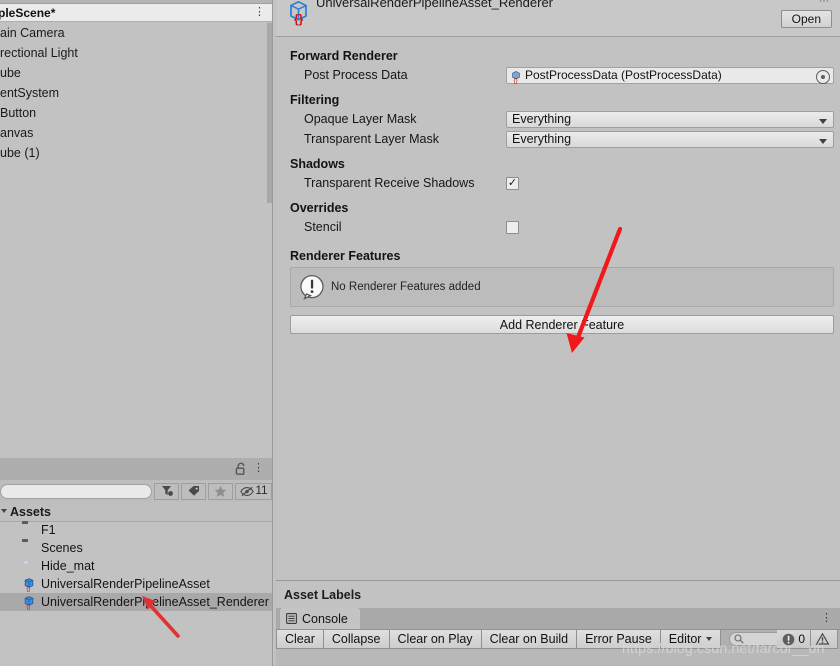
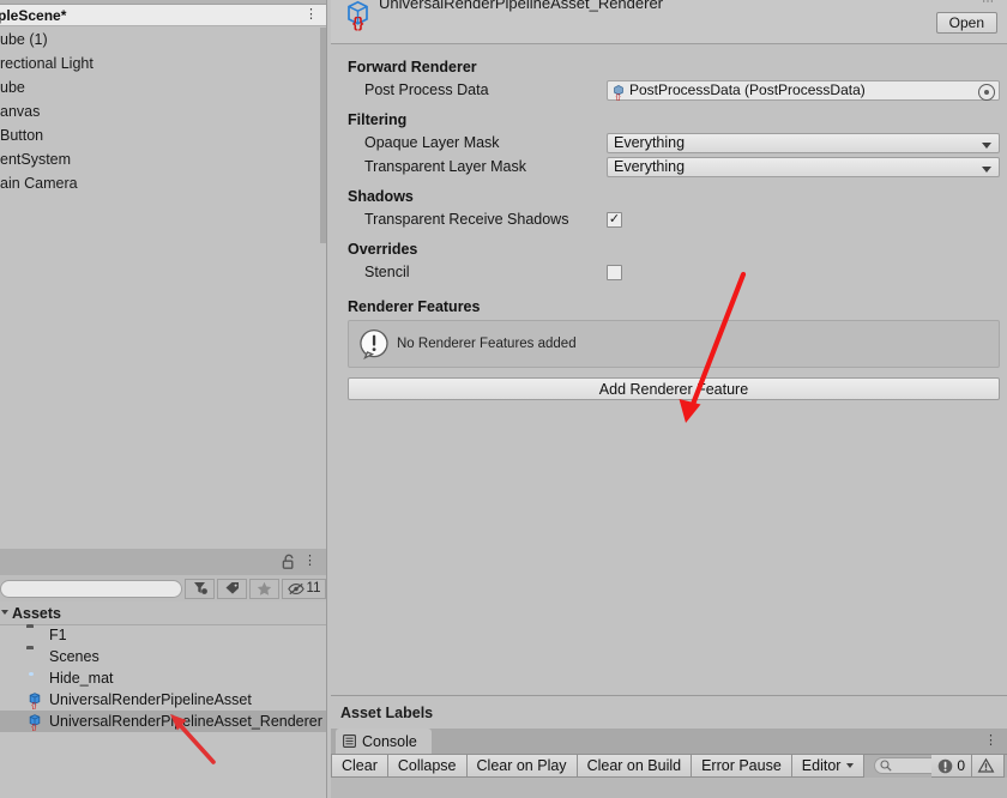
  pleScene*
  ⋮
- ain Camera
+ ube (1)
  rectional Light
  ube
- entSystem
+ anvas
  Button
- anvas
+ entSystem
- ube (1)
+ ain Camera
  ⋮
  11
  Assets
  F1
  Scenes
  Hide_mat
  UniversalRenderPipelineAsset
  UniversalRenderPielineAsset_Renderer
  ⋯
  {}
  UniversalRenderPipelineAsset_Renderer
  Open
  Forward Renderer
  Post Process Data
  PostProcessData (PostProcessData)
  Filtering
  Opaque Layer Mask
  Everything
  Transparent Layer Mask
  Everything
  Shadows
  Transparent Receive Shadows
  ✓
  Overrides
  Stencil
  Renderer Features
  No Renderer Features added
  Add Renderereature
  Asset Labels
  Console
  ⋮
  Clear
  Collapse
  Clear on Play
  Clear on Build
  Error Pause
  Editor
  0
- https://blog.csdn.net/farcor__oh
